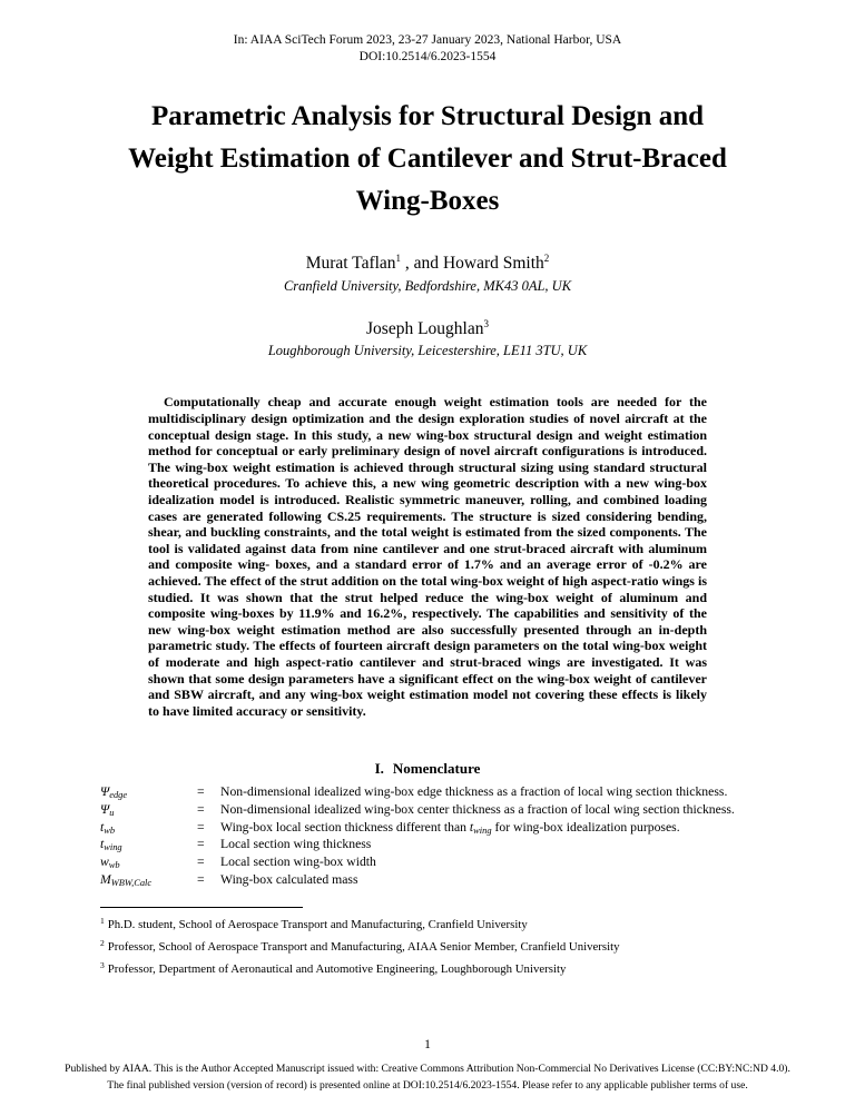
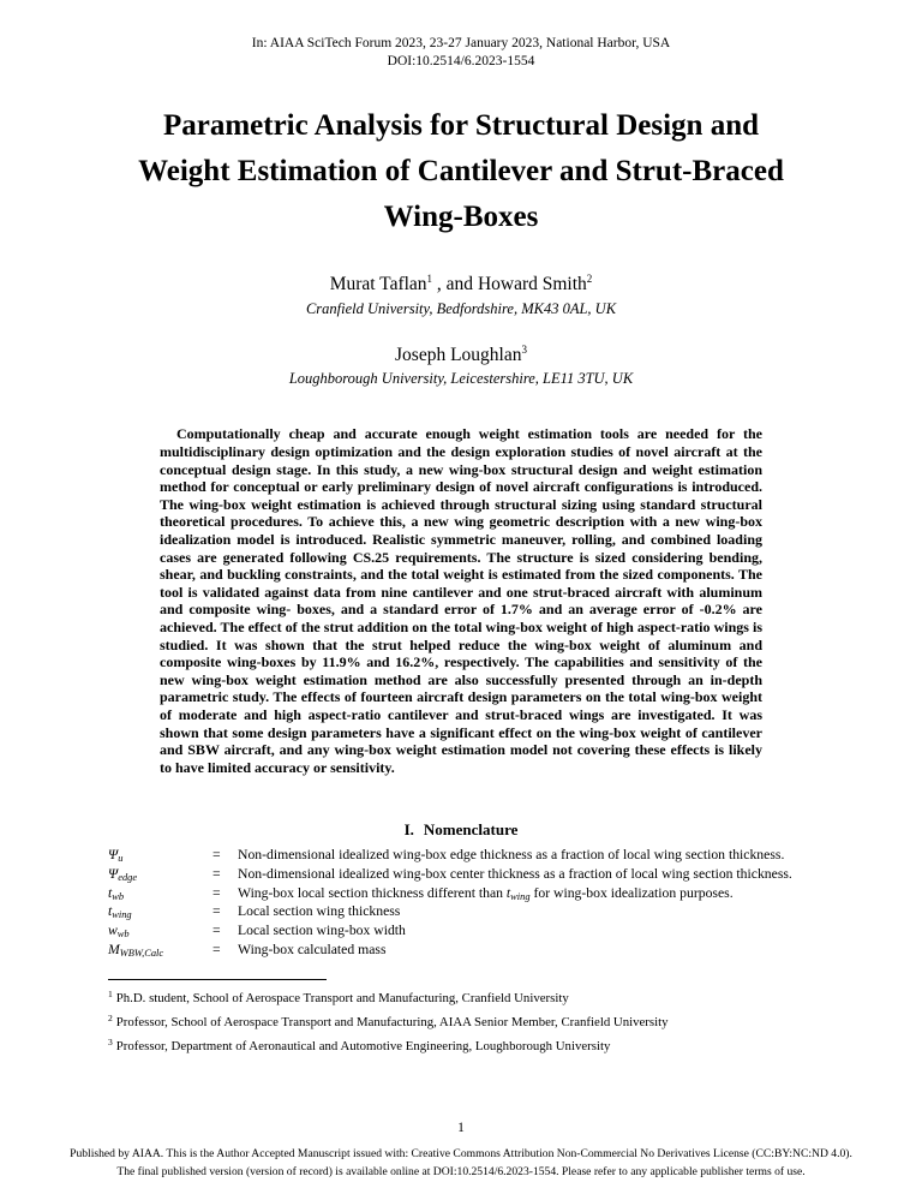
  In: AIAA SciTech Forum 2023, 23-27 January 2023, National Harbor, USA
  DOI:10.2514/6.2023-1554
  Parametric Analysis for Structural Design and Weight Estimation of Cantilever and Strut-Braced Wing-Boxes
  Murat Taflan1 , and Howard Smith2
  Cranfield University, Bedfordshire, MK43 0AL, UK
  Joseph Loughlan3
  Loughborough University, Leicestershire, LE11 3TU, UK
  Computationally cheap and accurate enough weight estimation tools are needed for the multidisciplinary design optimization and the design exploration studies of novel aircraft at the conceptual design stage. In this study, a new wing-box structural design and weight estimation method for conceptual or early preliminary design of novel aircraft configurations is introduced. The wing-box weight estimation is achieved through structural sizing using standard structural theoretical procedures. To achieve this, a new wing geometric description with a new wing-box idealization model is introduced. Realistic symmetric maneuver, rolling, and combined loading cases are generated following CS.25 requirements. The structure is sized considering bending, shear, and buckling constraints, and the total weight is estimated from the sized components. The tool is validated against data from nine cantilever and one strut-braced aircraft with aluminum and composite wing- boxes, and a standard error of 1.7% and an average error of -0.2% are achieved. The effect of the strut addition on the total wing-box weight of high aspect-ratio wings is studied. It was shown that the strut helped reduce the wing-box weight of aluminum and composite wing-boxes by 11.9% and 16.2%, respectively. The capabilities and sensitivity of the new wing-box weight estimation method are also successfully presented through an in-depth parametric study. The effects of fourteen aircraft design parameters on the total wing-box weight of moderate and high aspect-ratio cantilever and strut-braced wings are investigated. It was shown that some design parameters have a significant effect on the wing-box weight of cantilever and SBW aircraft, and any wing-box weight estimation model not covering these effects is likely to have limited accuracy or sensitivity.
  I. Nomenclature
- Ψedge
+ Ψu
  = Non-dimensional idealized wing-box edge thickness as a fraction of local wing section thickness.
- Ψu
+ Ψedge
  = Non-dimensional idealized wing-box center thickness as a fraction of local wing section thickness.
  twb
  = Wing-box local section thickness different than twing for wing-box idealization purposes.
  twing
  = Local section wing thickness
  wwb
  = Local section wing-box width
  MWBW,Calc
  = Wing-box calculated mass
  1 Ph.D. student, School of Aerospace Transport and Manufacturing, Cranfield University
  2 Professor, School of Aerospace Transport and Manufacturing, AIAA Senior Member, Cranfield University
  3 Professor, Department of Aeronautical and Automotive Engineering, Loughborough University
  1
  Published by AIAA. This is the Author Accepted Manuscript issued with: Creative Commons Attribution Non-Commercial No Derivatives License (CC:BY:NC:ND 4.0).
- The final published version (version of record) is presented online at DOI:10.2514/6.2023-1554. Please refer to any applicable publisher terms of use.
+ The final published version (version of record) is available online at DOI:10.2514/6.2023-1554. Please refer to any applicable publisher terms of use.
